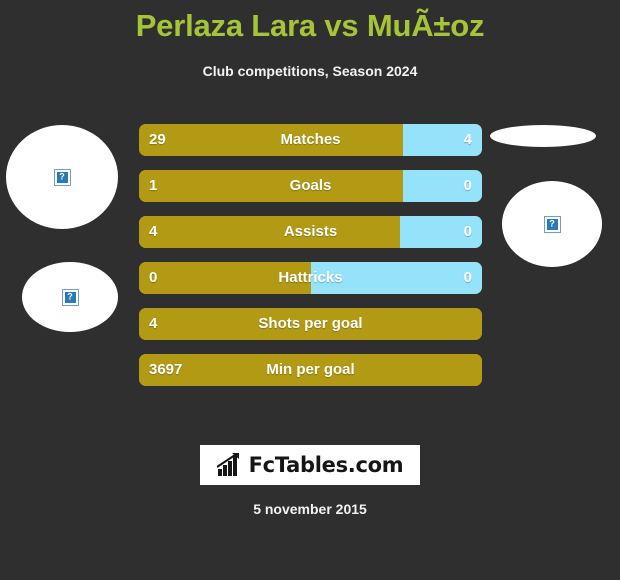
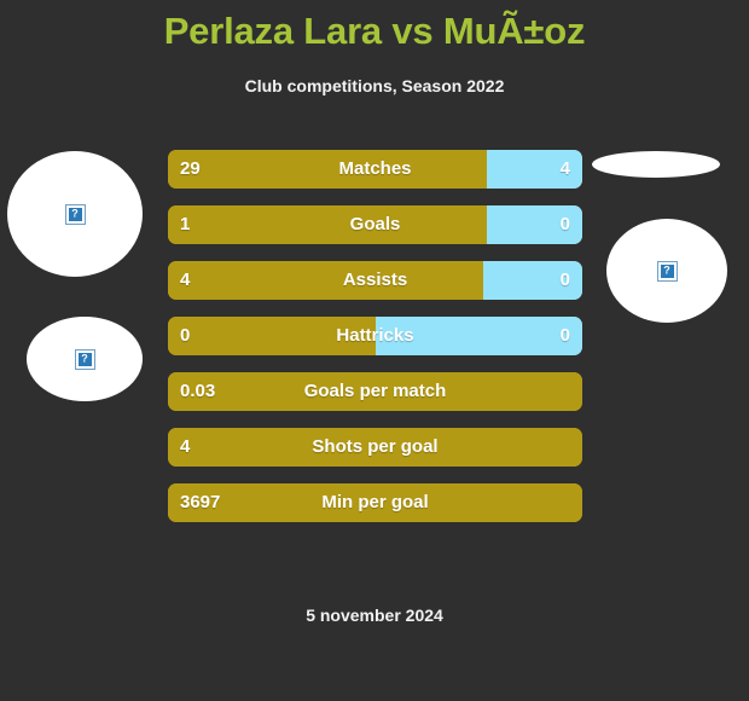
  Perlaza Lara vs MuÃ±oz
- Club competitions, Season 2024
+ Club competitions, Season 2022
  29
  Matches
  4
  1
  Goals
  0
  4
  Assists
  0
  0
  Hattricks
  0
+ 0.03
+ Goals per match
  4
  Shots per goal
  3697
  Min per goal
- FcTables.com
- 5 november 2015
+ 5 november 2024
